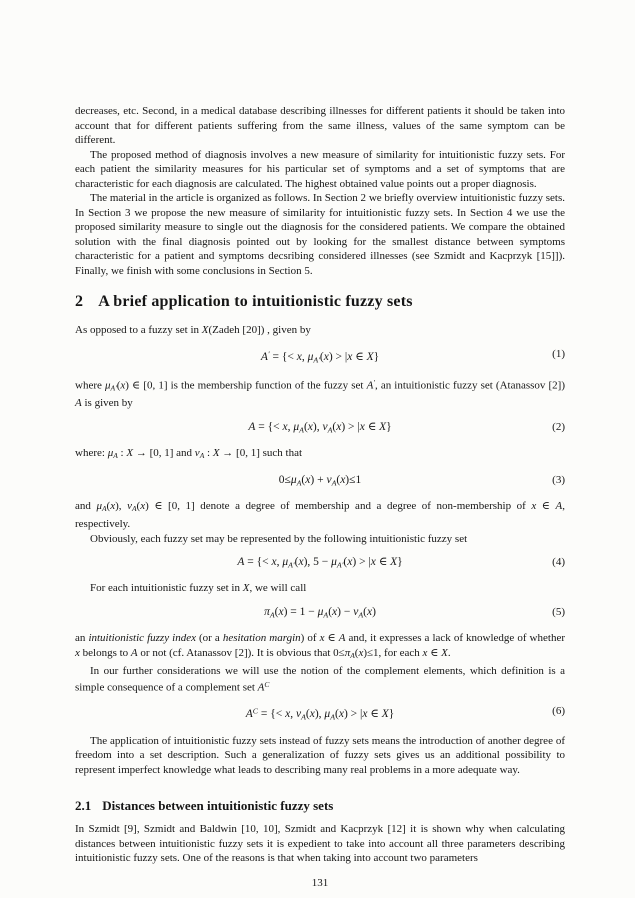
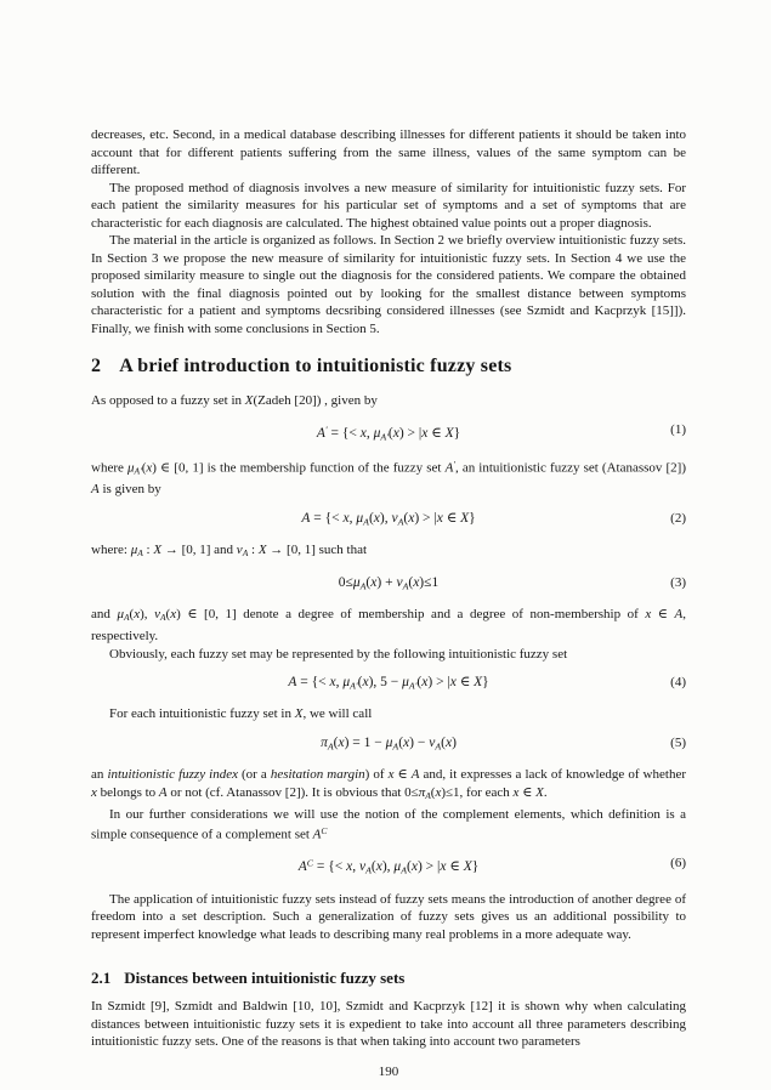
  decreases, etc. Second, in a medical database describing illnesses for different patients it should be taken into account that for different patients suffering from the same illness, values of the same symptom can be different.
  The proposed method of diagnosis involves a new measure of similarity for intuitionistic fuzzy sets. For each patient the similarity measures for his particular set of symptoms and a set of symptoms that are characteristic for each diagnosis are calculated. The highest obtained value points out a proper diagnosis.
  The material in the article is organized as follows. In Section 2 we briefly overview intuitionistic fuzzy sets. In Section 3 we propose the new measure of similarity for intuitionistic fuzzy sets. In Section 4 we use the proposed similarity measure to single out the diagnosis for the considered patients. We compare the obtained solution with the final diagnosis pointed out by looking for the smallest distance between symptoms characteristic for a patient and symptoms decsribing considered illnesses (see Szmidt and Kacprzyk [15]]). Finally, we finish with some conclusions in Section 5.
- 2 A brief application to intuitionistic fuzzy sets
+ 2 A brief introduction to intuitionistic fuzzy sets
  As opposed to a fuzzy set in X(Zadeh [20]) , given by
  A′ = {< x, μA′(x) > |x ∈ X}
  (1)
  where μA′(x) ∈ [0, 1] is the membership function of the fuzzy set A′, an intuitionistic fuzzy set (Atanassov [2]) A is given by
  A = {< x, μA(x), νA(x) > |x ∈ X}
  (2)
  where: μA : X → [0, 1] and νA : X → [0, 1] such that
  0≤μA(x) + νA(x)≤1
  (3)
  and μA(x), νA(x) ∈ [0, 1] denote a degree of membership and a degree of non-membership of x ∈ A, respectively.
  Obviously, each fuzzy set may be represented by the following intuitionistic fuzzy set
  A = {< x, μA′(x), 5 − μA′(x) > |x ∈ X}
  (4)
  For each intuitionistic fuzzy set in X, we will call
  πA(x) = 1 − μA(x) − νA(x)
  (5)
  an intuitionistic fuzzy index (or a hesitation margin) of x ∈ A and, it expresses a lack of knowledge of whether x belongs to A or not (cf. Atanassov [2]). It is obvious that 0≤πA(x)≤1, for each x ∈ X.
  In our further considerations we will use the notion of the complement elements, which definition is a simple consequence of a complement set AC
  AC = {< x, νA(x), μA(x) > |x ∈ X}
  (6)
  The application of intuitionistic fuzzy sets instead of fuzzy sets means the introduction of another degree of freedom into a set description. Such a generalization of fuzzy sets gives us an additional possibility to represent imperfect knowledge what leads to describing many real problems in a more adequate way.
  2.1 Distances between intuitionistic fuzzy sets
  In Szmidt [9], Szmidt and Baldwin [10, 10], Szmidt and Kacprzyk [12] it is shown why when calculating distances between intuitionistic fuzzy sets it is expedient to take into account all three parameters describing intuitionistic fuzzy sets. One of the reasons is that when taking into account two parameters
- 131
+ 190
